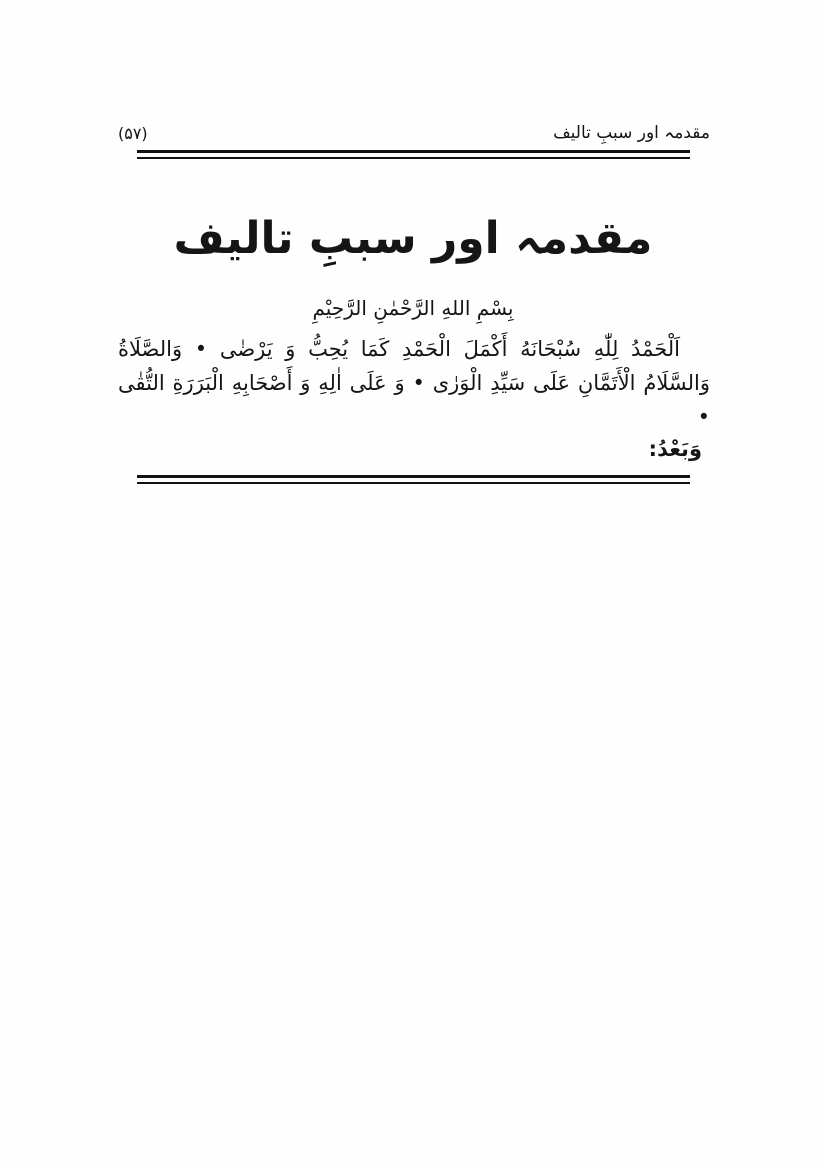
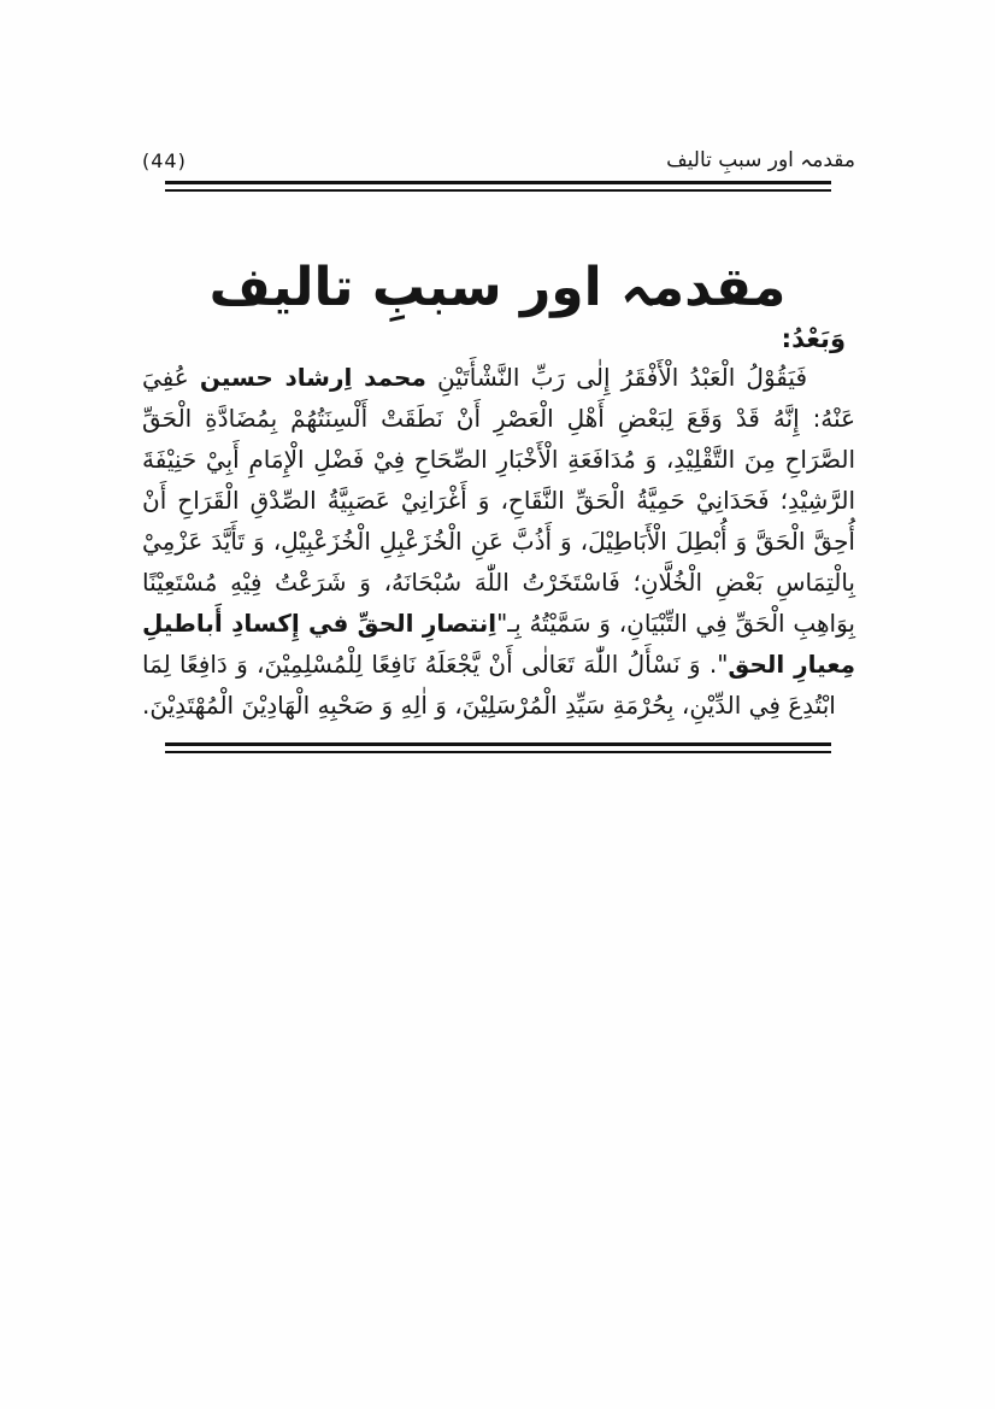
- (۵۷)
+ (44)
  مقدمہ اور سببِ تالیف
  مقدمہ اور سببِ تالیف
- بِسْمِ اللهِ الرَّحْمٰنِ الرَّحِيْمِ
- اَلْحَمْدُ لِلّٰهِ سُبْحَانَهُ أَكْمَلَ الْحَمْدِ كَمَا يُحِبُّ وَ يَرْضٰى • وَالصَّلَاةُ وَالسَّلَامُ الْأَتَمَّانِ عَلَى سَيِّدِ الْوَرٰى • وَ عَلَى اٰلِهِ وَ أَصْحَابِهِ الْبَرَرَةِ التُّقٰى •
  وَبَعْدُ:
+ فَيَقُوْلُ الْعَبْدُ الْأَفْقَرُ إِلٰى رَبِّ النَّشْأَتَيْنِ محمد اِرشاد حسين عُفِيَ عَنْهُ: إِنَّهُ قَدْ وَقَعَ لِبَعْضِ أَهْلِ الْعَصْرِ أَنْ نَطَقَتْ أَلْسِنَتُهُمْ بِمُضَادَّةِ الْحَقِّ الصَّرَاحِ مِنَ التَّقْلِيْدِ، وَ مُدَافَعَةِ الْأَخْبَارِ الصِّحَاحِ فِيْ فَضْلِ الْإِمَامِ أَبِيْ حَنِيْفَةَ الرَّشِيْدِ؛ فَحَدَانِيْ حَمِيَّةُ الْحَقِّ النَّقَاحِ، وَ أَغْرَانِيْ عَصَبِيَّةُ الصِّدْقِ الْقَرَاحِ أَنْ أُحِقَّ الْحَقَّ وَ أُبْطِلَ الْأَبَاطِيْلَ، وَ أَذُبَّ عَنِ الْخُزَعْبِلِ الْخُزَعْبِيْلِ، وَ تَأَيَّدَ عَزْمِيْ بِالْتِمَاسِ بَعْضِ الْخُلَّانِ؛ فَاسْتَخَرْتُ اللّٰهَ سُبْحَانَهُ، وَ شَرَعْتُ فِيْهِ مُسْتَعِيْنًا بِوَاهِبِ الْحَقِّ فِي التِّبْيَانِ، وَ سَمَّيْتُهُ بِـ"اِنتصارِ الحقِّ في إِكسادِ أَباطيلِ مِعيارِ الحق". وَ نَسْأَلُ اللّٰهَ تَعَالٰى أَنْ يَّجْعَلَهُ نَافِعًا لِلْمُسْلِمِيْنَ، وَ دَافِعًا لِمَا ابْتُدِعَ فِي الدِّيْنِ، بِحُرْمَةِ سَيِّدِ الْمُرْسَلِيْنَ، وَ اٰلِهِ وَ صَحْبِهِ الْهَادِيْنَ الْمُهْتَدِيْنَ.
